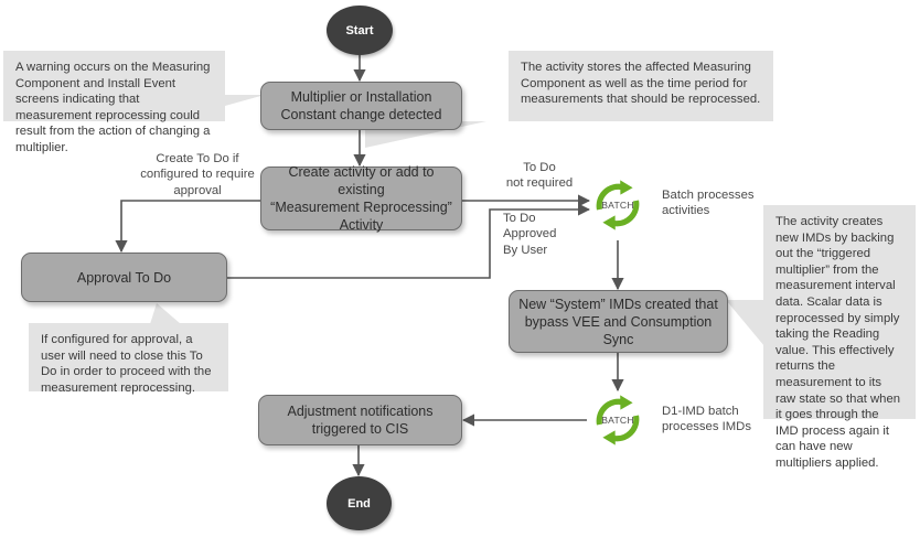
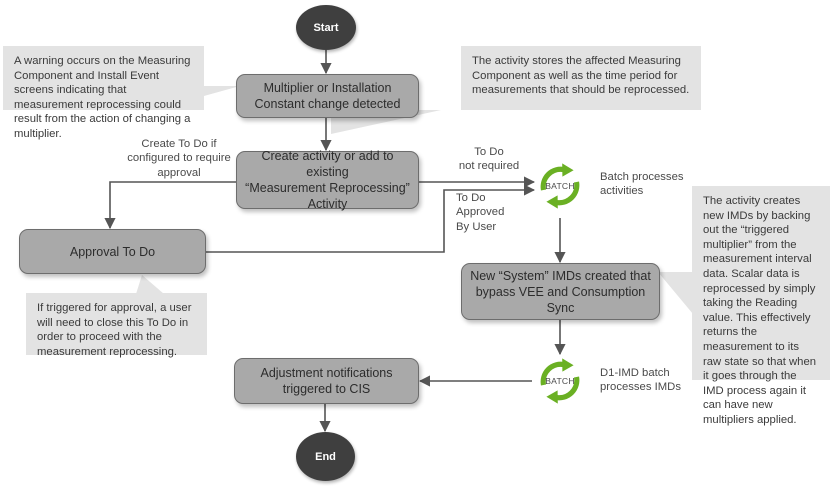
  Start
  End
  Multiplier or Installation
  Constant change detected
  Create activity or add to existing
  “Measurement Reprocessing”
  Activity
  Approval To Do
  New “System” IMDs created that
  bypass VEE and Consumption
  Sync
  Adjustment notifications
  triggered to CIS
  BATCH
  BATCH
  Create To Do if
  configured to require
  approval
  To Do
  not required
  To Do
  Approved
  By User
  Batch processes
  activities
  D1-IMD batch
  processes IMDs
  A warning occurs on the Measuring Component and Install Event screens indicating that measurement reprocessing could result from the action of changing a multiplier.
  The activity stores the affected Measuring Component as well as the time period for measurements that should be reprocessed.
- If configured for approval, a user will need to close this To Do in order to proceed with the measurement reprocessing.
+ If triggered for approval, a user will need to close this To Do in order to proceed with the measurement reprocessing.
  The activity creates new IMDs by backing out the “triggered multiplier” from the measurement interval data. Scalar data is reprocessed by simply taking the Reading value. This effectively returns the measurement to its raw state so that when it goes through the IMD process again it can have new multipliers applied.
